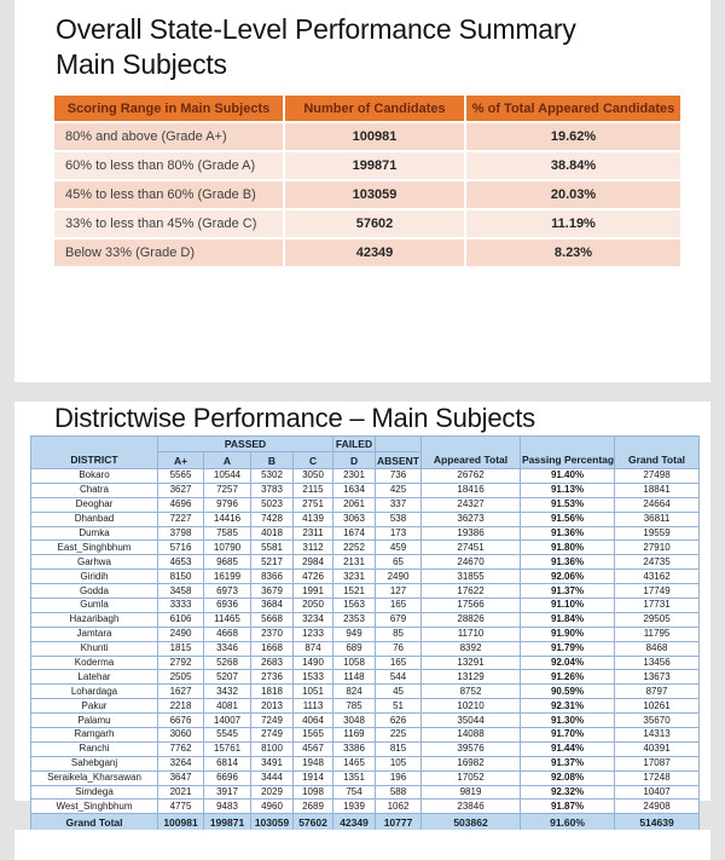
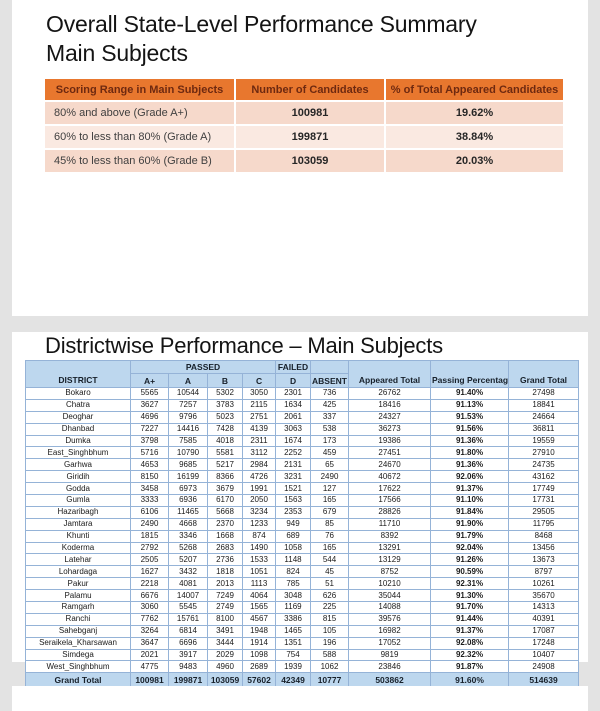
  Overall State-Level Performance Summary
  Main Subjects
  Scoring Range in Main Subjects	Number of Candidates	% of Total Appeared Candidates
  80% and above (Grade A+)	100981	19.62%
  60% to less than 80% (Grade A)	199871	38.84%
  45% to less than 60% (Grade B)	103059	20.03%
- 33% to less than 45% (Grade C)	57602	11.19%
- Below 33% (Grade D)	42349	8.23%
  Districtwise Performance – Main Subjects
  DISTRICT	PASSED	FAILED		Appeared Total	Passing Percentag	Grand Total
  A+	A	B	C	D	ABSENT
  Bokaro	5565	10544	5302	3050	2301	736	26762	91.40%	27498
  Chatra	3627	7257	3783	2115	1634	425	18416	91.13%	18841
  Deoghar	4696	9796	5023	2751	2061	337	24327	91.53%	24664
  Dhanbad	7227	14416	7428	4139	3063	538	36273	91.56%	36811
  Dumka	3798	7585	4018	2311	1674	173	19386	91.36%	19559
  East_Singhbhum	5716	10790	5581	3112	2252	459	27451	91.80%	27910
  Garhwa	4653	9685	5217	2984	2131	65	24670	91.36%	24735
- Giridih	8150	16199	8366	4726	3231	2490	31855	92.06%	43162
+ Giridih	8150	16199	8366	4726	3231	2490	40672	92.06%	43162
  Godda	3458	6973	3679	1991	1521	127	17622	91.37%	17749
- Gumla	3333	6936	3684	2050	1563	165	17566	91.10%	17731
+ Gumla	3333	6936	6170	2050	1563	165	17566	91.10%	17731
  Hazaribagh	6106	11465	5668	3234	2353	679	28826	91.84%	29505
  Jamtara	2490	4668	2370	1233	949	85	11710	91.90%	11795
  Khunti	1815	3346	1668	874	689	76	8392	91.79%	8468
  Koderma	2792	5268	2683	1490	1058	165	13291	92.04%	13456
  Latehar	2505	5207	2736	1533	1148	544	13129	91.26%	13673
  Lohardaga	1627	3432	1818	1051	824	45	8752	90.59%	8797
  Pakur	2218	4081	2013	1113	785	51	10210	92.31%	10261
  Palamu	6676	14007	7249	4064	3048	626	35044	91.30%	35670
  Ramgarh	3060	5545	2749	1565	1169	225	14088	91.70%	14313
  Ranchi	7762	15761	8100	4567	3386	815	39576	91.44%	40391
  Sahebganj	3264	6814	3491	1948	1465	105	16982	91.37%	17087
  Seraikela_Kharsawan	3647	6696	3444	1914	1351	196	17052	92.08%	17248
  Simdega	2021	3917	2029	1098	754	588	9819	92.32%	10407
  West_Singhbhum	4775	9483	4960	2689	1939	1062	23846	91.87%	24908
  Grand Total	100981	199871	103059	57602	42349	10777	503862	91.60%	514639
